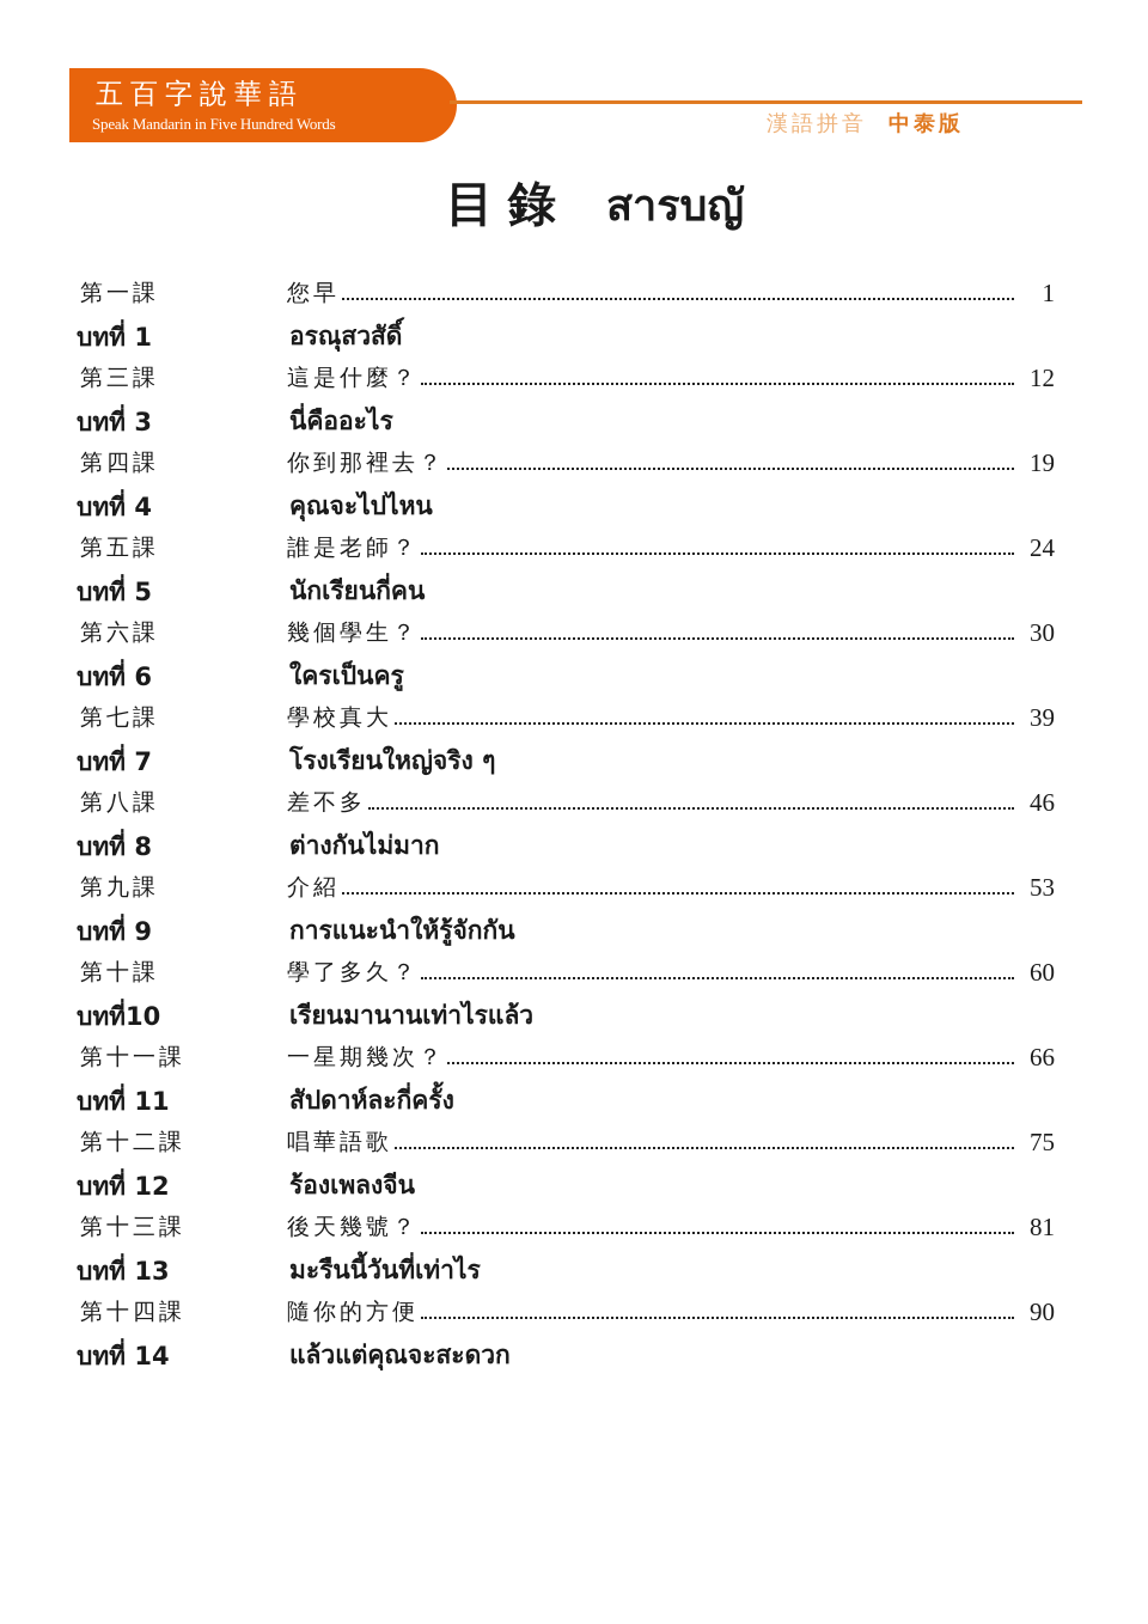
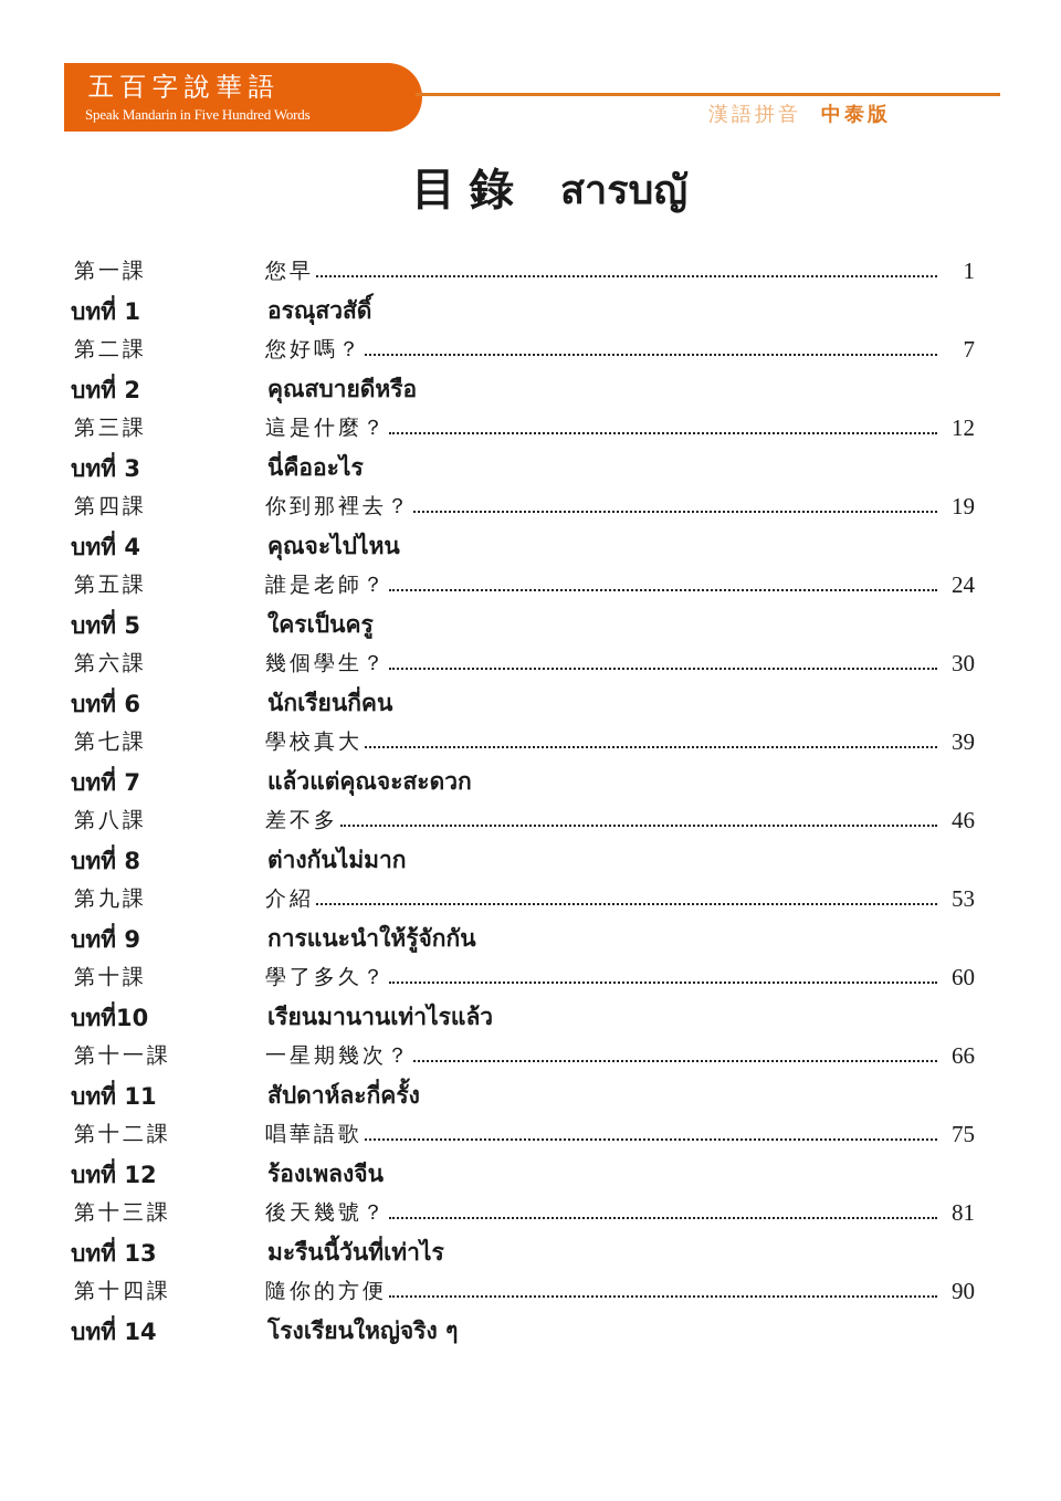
  五百字說華語
  Speak Mandarin in Five Hundred Words
  漢語拼音 中泰版
  目錄 สารบญั
  第一課
  บทที่ 1
  您早
  1
  อรณุสวสัดิ์
+ 第二課
+ บทที่ 2
+ 您好嗎？
+ 7
+ คุณสบายดีหรือ
  第三課
  บทที่ 3
  這是什麼？
  12
  นี่คืออะไร
  第四課
  บทที่ 4
  你到那裡去？
  19
  คุณจะไปไหน
  第五課
  บทที่ 5
  誰是老師？
  24
- นักเรียนกี่คน
+ ใครเป็นครู
  第六課
  บทที่ 6
  幾個學生？
  30
- ใครเป็นครู
+ นักเรียนกี่คน
  第七課
  บทที่ 7
  學校真大
  39
- โรงเรียนใหญ่จริง ๆ
+ แล้วแต่คุณจะสะดวก
  第八課
  บทที่ 8
  差不多
  46
  ต่างกันไม่มาก
  第九課
  บทที่ 9
  介紹
  53
  การแนะนำให้รู้จักกัน
  第十課
  บทที่10
  學了多久？
  60
  เรียนมานานเท่าไรแล้ว
  第十一課
  บทที่ 11
  一星期幾次？
  66
  สัปดาห์ละกี่ครั้ง
  第十二課
  บทที่ 12
  唱華語歌
  75
  ร้องเพลงจีน
  第十三課
  บทที่ 13
  後天幾號？
  81
  มะรืนนี้วันที่เท่าไร
  第十四課
  บทที่ 14
  隨你的方便
  90
- แล้วแต่คุณจะสะดวก
+ โรงเรียนใหญ่จริง ๆ
